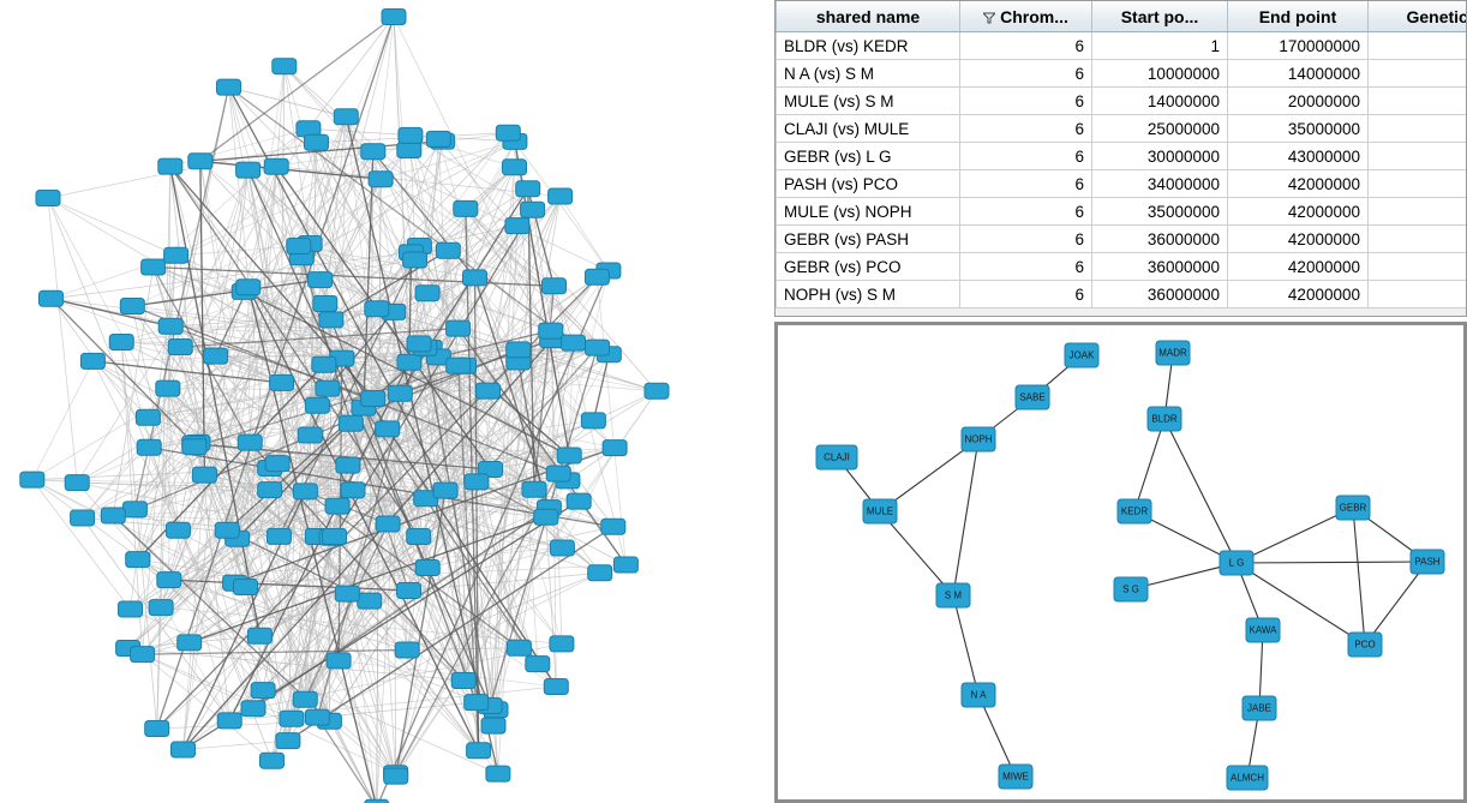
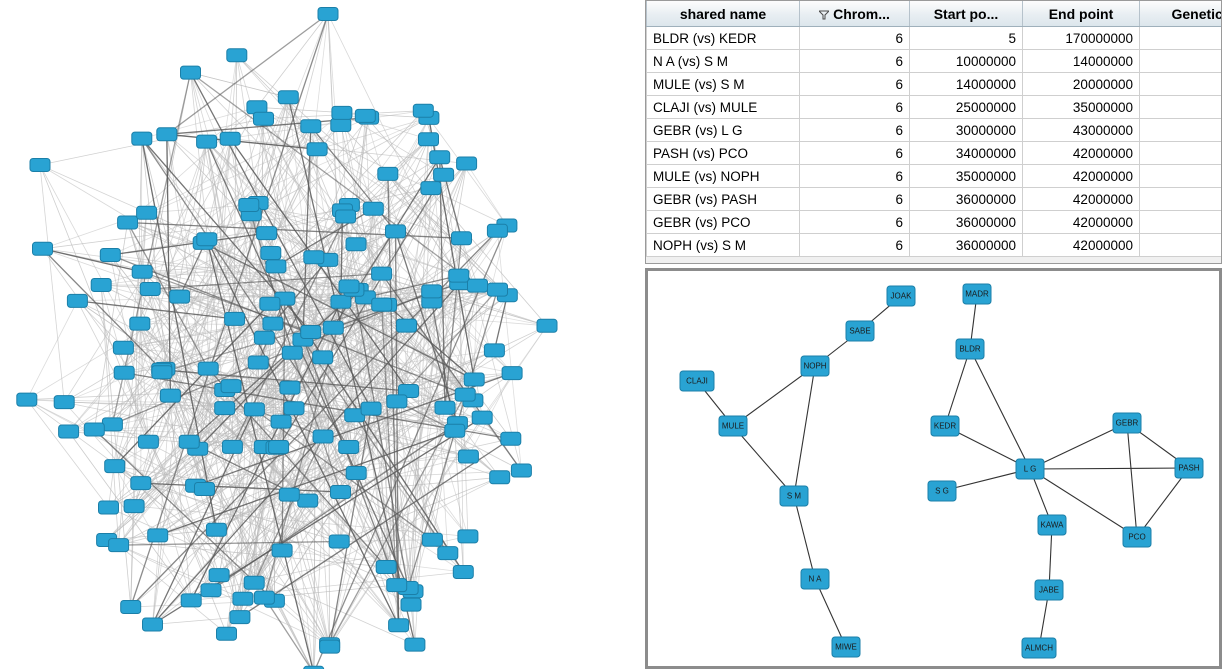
  shared name	Chrom...	Start po...	End point	Genetic
- BLDR (vs) KEDR	6	1	170000000
+ BLDR (vs) KEDR	6	5	170000000
  N A (vs) S M	6	10000000	14000000
  MULE (vs) S M	6	14000000	20000000
  CLAJI (vs) MULE	6	25000000	35000000
  GEBR (vs) L G	6	30000000	43000000
  PASH (vs) PCO	6	34000000	42000000
  MULE (vs) NOPH	6	35000000	42000000
  GEBR (vs) PASH	6	36000000	42000000
  GEBR (vs) PCO	6	36000000	42000000
  NOPH (vs) S M	6	36000000	42000000
  JOAK
  MADR
  SABE
  BLDR
  NOPH
  CLAJI
  GEBR
  KEDR
  MULE
  L G
  PASH
  S G
  S M
  KAWA
  PCO
  JABE
  N A
  ALMCH
  MIWE
